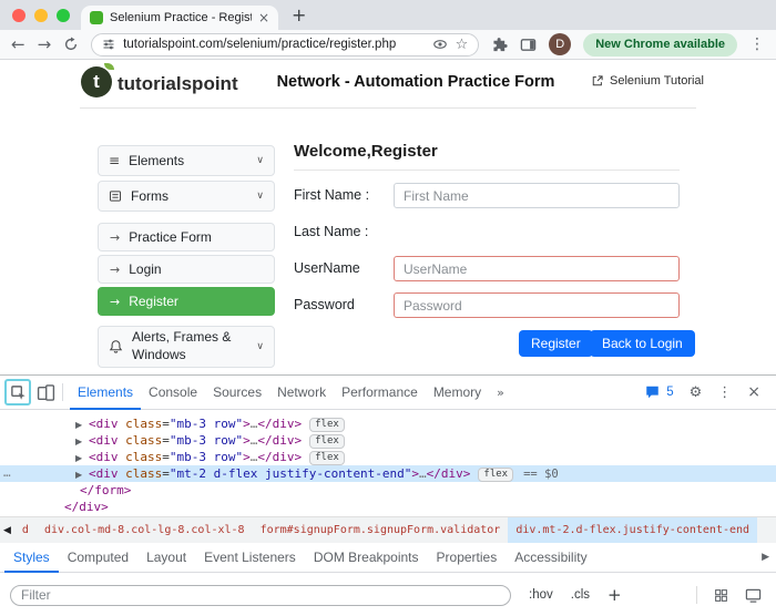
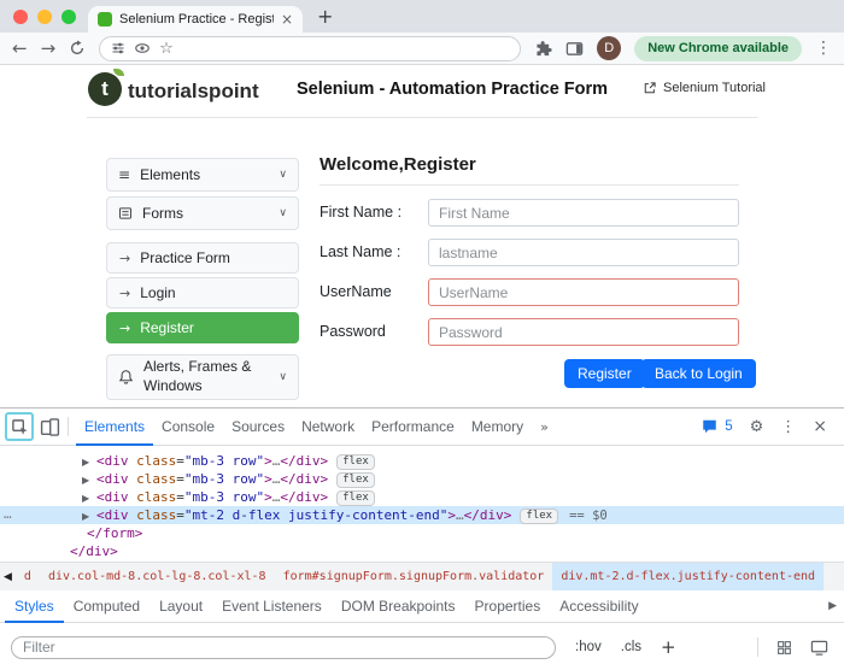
  Selenium Practice - Regis
  ×
  +
  ←
  →
- tutorialspoint.com/selenium/practice/register.php
  ☆
  D
  New Chrome available
  ⋮
  t
  tutorialspoint
- Network - Automation Practice Form
+ Selenium - Automation Practice Form
  Selenium Tutorial
  ≡
  Elements
  ∨
  Forms
  ∨
  →
  Practice Form
  →
  Login
  →
  Register
  Alerts, Frames & Windows
  ∨
  Welcome,Register
  First Name :
  First Name
  Last Name :
+ lastname
  UserName
  UserName
  Password
  Password
  Register
  Back to Login
  Elements
  Console
  Sources
  Network
  Performance
  Memory
  »
  5
  ⚙
  ⋮
  ×
  ▶ <div class="mb-3 row">…</div> flex
  ▶ <div class="mb-3 row">…</div> flex
  ▶ <div class="mb-3 row">…</div> flex
  ▶ <div class="mt-2 d-flex justify-content-end">…</div> flex == $0
  </form>
  </div>
  …
  ◀
  d
  div.col-md-8.col-lg-8.col-xl-8
  form#signupForm.signupForm.validator
  div.mt-2.d-flex.justify-content-end
  Styles
  Computed
  Layout
  Event Listeners
  DOM Breakpoints
  Properties
  Accessibility
  ▶
  Filter
  :hov
  .cls
  +
